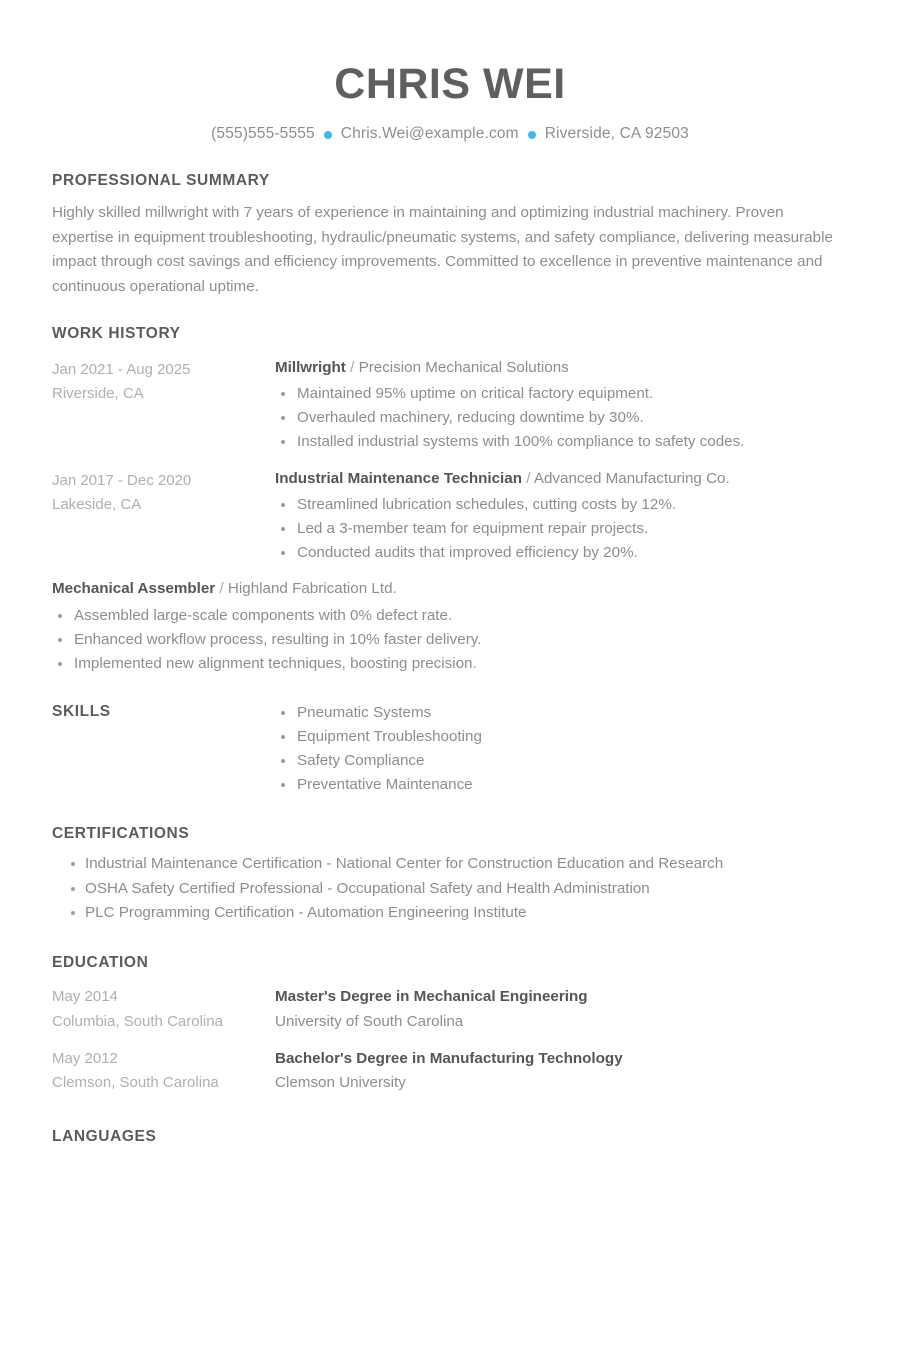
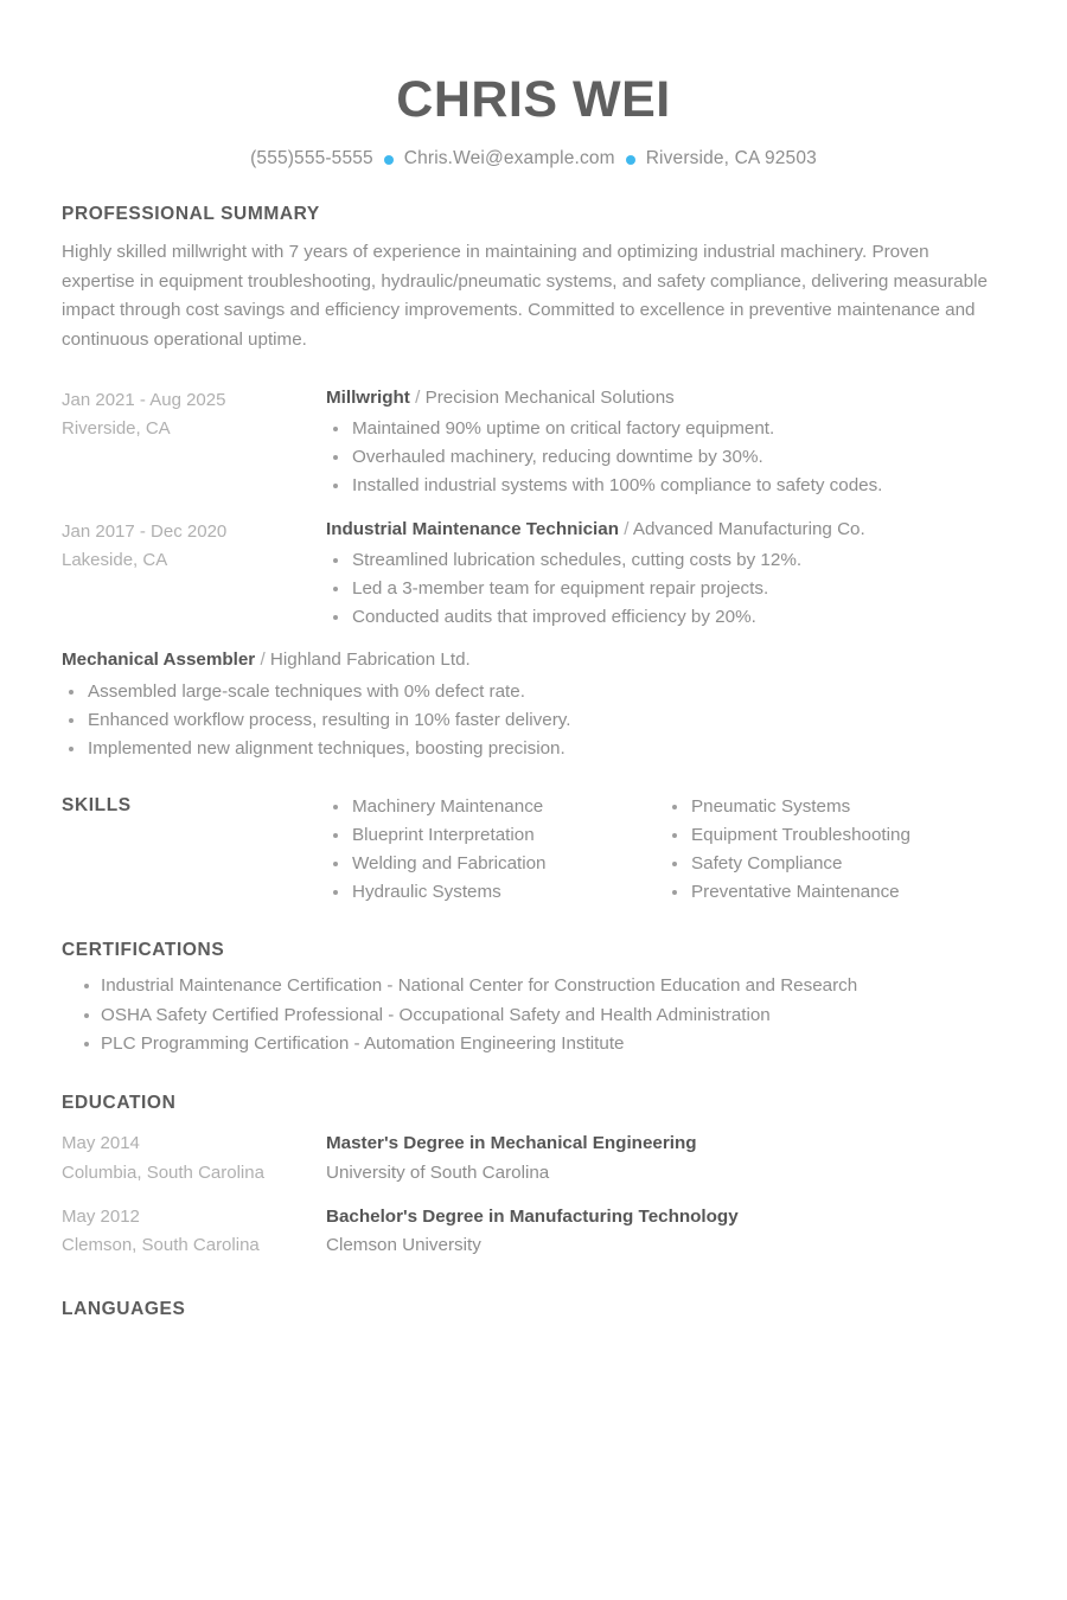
  CHRIS WEI
  (555)555-5555
  Chris.Wei@example.com
  Riverside, CA 92503
  PROFESSIONAL SUMMARY
  Highly skilled millwright with 7 years of experience in maintaining and optimizing industrial machinery. Proven expertise in equipment troubleshooting, hydraulic/pneumatic systems, and safety compliance, delivering measurable impact through cost savings and efficiency improvements. Committed to excellence in preventive maintenance and continuous operational uptime.
- WORK HISTORY
  Jan 2021 - Aug 2025
  Riverside, CA
  Millwright / Precision Mechanical Solutions
- Maintained 95% uptime on critical factory equipment.
+ Maintained 90% uptime on critical factory equipment.
  Overhauled machinery, reducing downtime by 30%.
  Installed industrial systems with 100% compliance to safety codes.
  Jan 2017 - Dec 2020
  Lakeside, CA
  Industrial Maintenance Technician / Advanced Manufacturing Co.
  Streamlined lubrication schedules, cutting costs by 12%.
  Led a 3-member team for equipment repair projects.
  Conducted audits that improved efficiency by 20%.
  Mechanical Assembler / Highland Fabrication Ltd.
- Assembled large-scale components with 0% defect rate.
+ Assembled large-scale techniques with 0% defect rate.
  Enhanced workflow process, resulting in 10% faster delivery.
  Implemented new alignment techniques, boosting precision.
  SKILLS
+ Machinery Maintenance
+ Blueprint Interpretation
+ Welding and Fabrication
+ Hydraulic Systems
  Pneumatic Systems
  Equipment Troubleshooting
  Safety Compliance
  Preventative Maintenance
  CERTIFICATIONS
  Industrial Maintenance Certification - National Center for Construction Education and Research
  OSHA Safety Certified Professional - Occupational Safety and Health Administration
  PLC Programming Certification - Automation Engineering Institute
  EDUCATION
  May 2014
  Columbia, South Carolina
  Master's Degree in Mechanical Engineering
  University of South Carolina
  May 2012
  Clemson, South Carolina
  Bachelor's Degree in Manufacturing Technology
  Clemson University
  LANGUAGES
